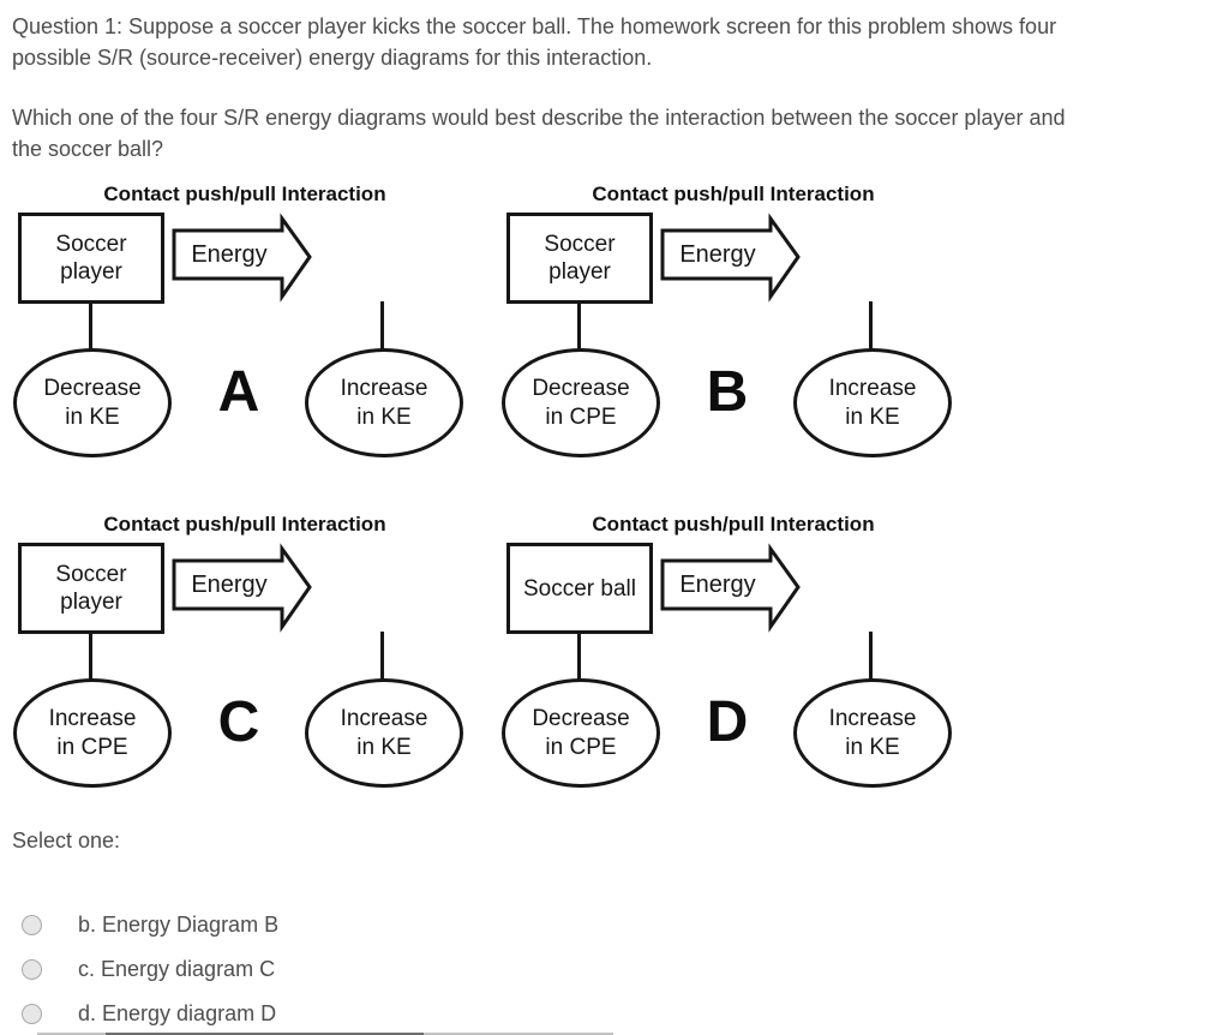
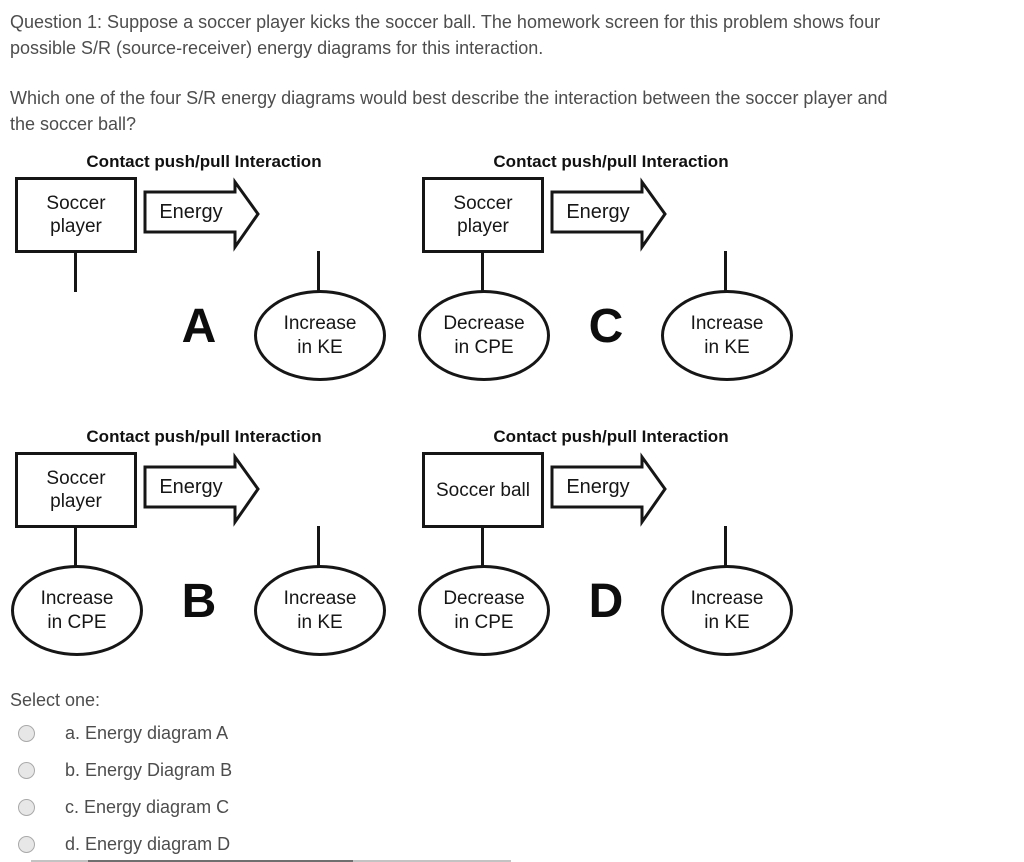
  Question 1: Suppose a soccer player kicks the soccer ball. The homework screen for this problem shows four
  possible S/R (source-receiver) energy diagrams for this interaction.
  Which one of the four S/R energy diagrams would best describe the interaction between the soccer player and
  the soccer ball?
  Contact push/pull Interaction
  Soccer player
  Energy
- Decrease in KE
  A
  Increase in KE
  Contact push/pull Interaction
  Soccer player
  Energy
  Decrease in CPE
- B
+ C
  Increase in KE
  Contact push/pull Interaction
  Soccer player
  Energy
  Increase in CPE
- C
+ B
  Increase in KE
  Contact push/pull Interaction
  Soccer ball
  Energy
  Decrease in CPE
  D
  Increase in KE
  Select one:
+ a. Energy diagram A
  b. Energy Diagram B
  c. Energy diagram C
  d. Energy diagram D
